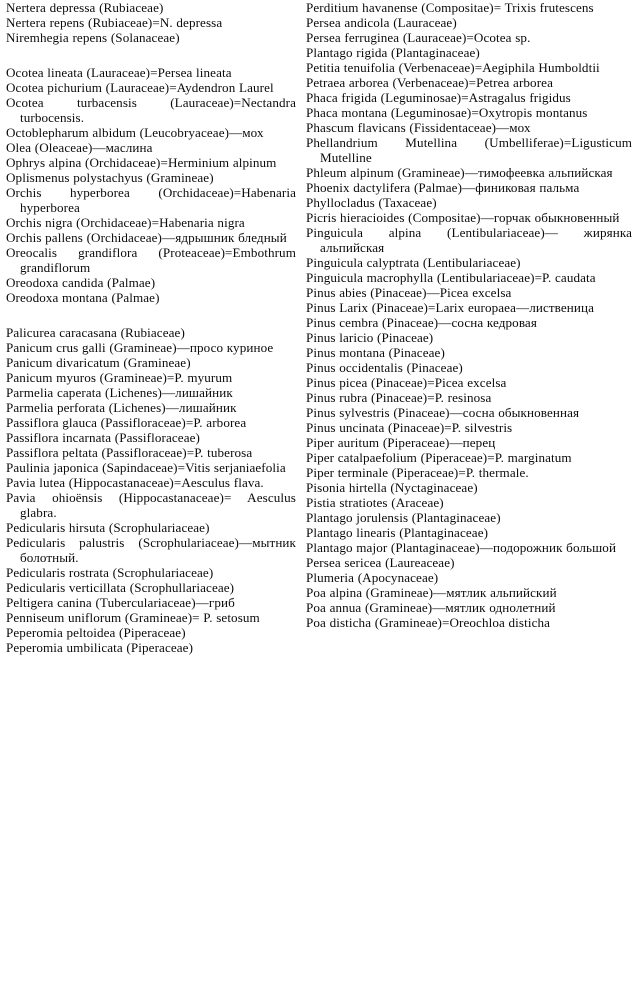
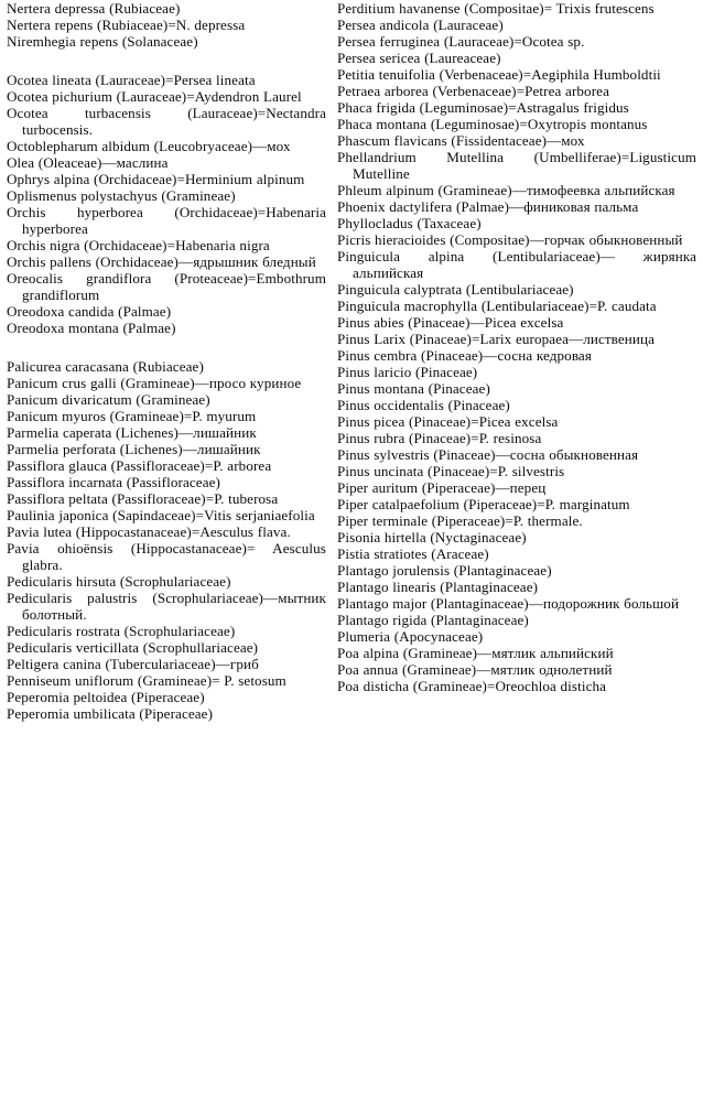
  Nertera depressa (Rubiaceae)
  Nertera repens (Rubiaceae)=N. depressa
  Niremhegia repens (Solanaceae)
  Ocotea lineata (Lauraceae)=Persea lineata
  Ocotea pichurium (Lauraceae)=Aydendron Laurel
  Ocotea turbacensis (Lauraceae)=Nectandra turbocensis.
  Octoblepharum albidum (Leucobryaceae)—мох
  Olea (Oleaceae)—маслина
  Ophrys alpina (Orchidaceae)=Herminium alpinum
  Oplismenus polystachyus (Gramineae)
  Orchis hyperborea (Orchidaceae)=Habenaria hyperborea
  Orchis nigra (Orchidaceae)=Habenaria nigra
  Orchis pallens (Orchidaceae)—ядрышник бледный
  Oreocalis grandiflora (Proteaceae)=Embothrum grandiflorum
  Oreodoxa candida (Palmae)
  Oreodoxa montana (Palmae)
  Palicurea caracasana (Rubiaceae)
  Panicum crus galli (Gramineae)—просо куриное
  Panicum divaricatum (Gramineae)
  Panicum myuros (Gramineae)=P. myurum
  Parmelia caperata (Lichenes)—лишайник
  Parmelia perforata (Lichenes)—лишайник
  Passiflora glauca (Passifloraceae)=P. arborea
  Passiflora incarnata (Passifloraceae)
  Passiflora peltata (Passifloraceae)=P. tuberosa
  Paulinia japonica (Sapindaceae)=Vitis serjaniaefolia
  Pavia lutea (Hippocastanaceae)=Aesculus flava.
  Pavia ohioënsis (Hippocastanaceae)= Aesculus glabra.
  Pedicularis hirsuta (Scrophulariaceae)
  Pedicularis palustris (Scrophulariaceae)—мытник болотный.
  Pedicularis rostrata (Scrophulariaceae)
  Pedicularis verticillata (Scrophullariaceae)
  Peltigera canina (Tuberculariaceae)—гриб
  Penniseum uniflorum (Gramineae)= P. setosum
  Peperomia peltoidea (Piperaceae)
  Peperomia umbilicata (Piperaceae)
  Perditium havanense (Compositae)= Trixis frutescens
  Persea andicola (Lauraceae)
  Persea ferruginea (Lauraceae)=Ocotea sp.
- Plantago rigida (Plantaginaceae)
+ Persea sericea (Laureaceae)
  Petitia tenuifolia (Verbenaceae)=Aegiphila Humboldtii
  Petraea arborea (Verbenaceae)=Petrea arborea
  Phaca frigida (Leguminosae)=Astragalus frigidus
  Phaca montana (Leguminosae)=Oxytropis montanus
  Phascum flavicans (Fissidentaceae)—мох
  Phellandrium Mutellina (Umbelliferae)=Ligusticum Mutelline
  Phleum alpinum (Gramineae)—тимофеевка альпийская
  Phoenix dactylifera (Palmae)—финиковая пальма
  Phyllocladus (Taxaceae)
  Picris hieracioides (Compositae)—горчак обыкновенный
  Pinguicula alpina (Lentibulariaceae)— жирянка альпийская
  Pinguicula calyptrata (Lentibulariaceae)
  Pinguicula macrophylla (Lentibulariaceae)=P. caudata
  Pinus abies (Pinaceae)—Picea excelsa
  Pinus Larix (Pinaceae)=Larix europaea—лиственица
  Pinus cembra (Pinaceae)—сосна кедровая
  Pinus laricio (Pinaceae)
  Pinus montana (Pinaceae)
  Pinus occidentalis (Pinaceae)
  Pinus picea (Pinaceae)=Picea excelsa
  Pinus rubra (Pinaceae)=P. resinosa
  Pinus sylvestris (Pinaceae)—сосна обыкновенная
  Pinus uncinata (Pinaceae)=P. silvestris
  Piper auritum (Piperaceae)—перец
  Piper catalpaefolium (Piperaceae)=P. marginatum
  Piper terminale (Piperaceae)=P. thermale.
  Pisonia hirtella (Nyctaginaceae)
  Pistia stratiotes (Araceae)
  Plantago jorulensis (Plantaginaceae)
  Plantago linearis (Plantaginaceae)
  Plantago major (Plantaginaceae)—подорожник большой
- Persea sericea (Laureaceae)
+ Plantago rigida (Plantaginaceae)
  Plumeria (Apocynaceae)
  Poa alpina (Gramineae)—мятлик альпийский
  Poa annua (Gramineae)—мятлик однолетний
  Poa disticha (Gramineae)=Oreochloa disticha
